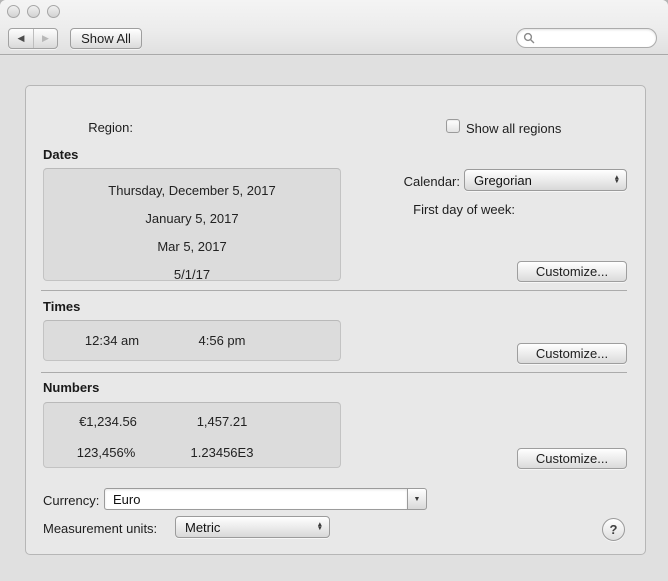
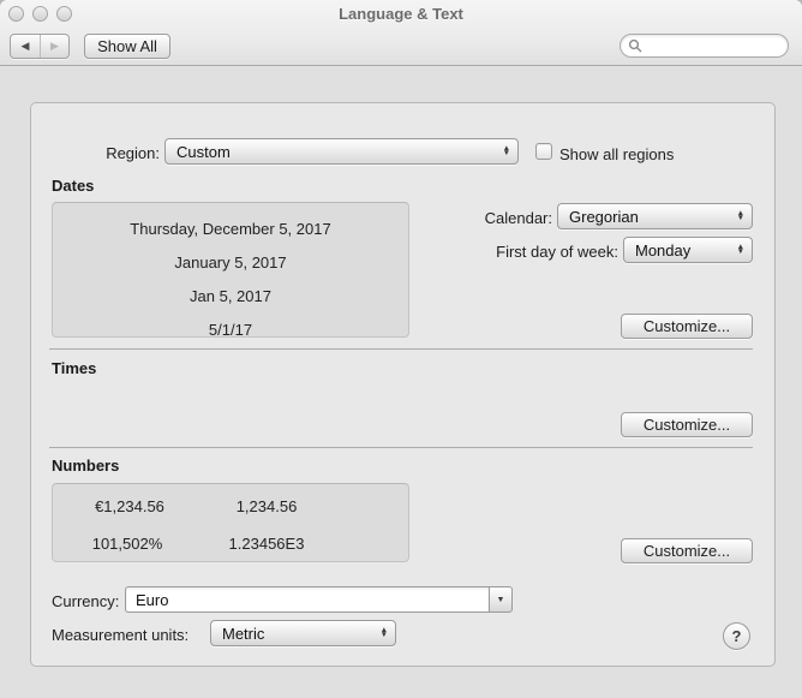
+ Language & Text
  ◀
  ▶
  Show All
  Region:
+ Custom
  Show all regions
  Dates
  Thursday, December 5, 2017
  January 5, 2017
- Mar 5, 2017
+ Jan 5, 2017
  5/1/17
  Calendar:
  Gregorian
  First day of week:
+ Monday
  Customize...
  Times
- 12:34 am
- 4:56 pm
  Customize...
  Numbers
  €1,234.56
- 1,457.21
+ 1,234.56
- 123,456%
+ 101,502%
  1.23456E3
  Customize...
  Currency:
  Euro
  Measurement units:
  Metric
  ?
